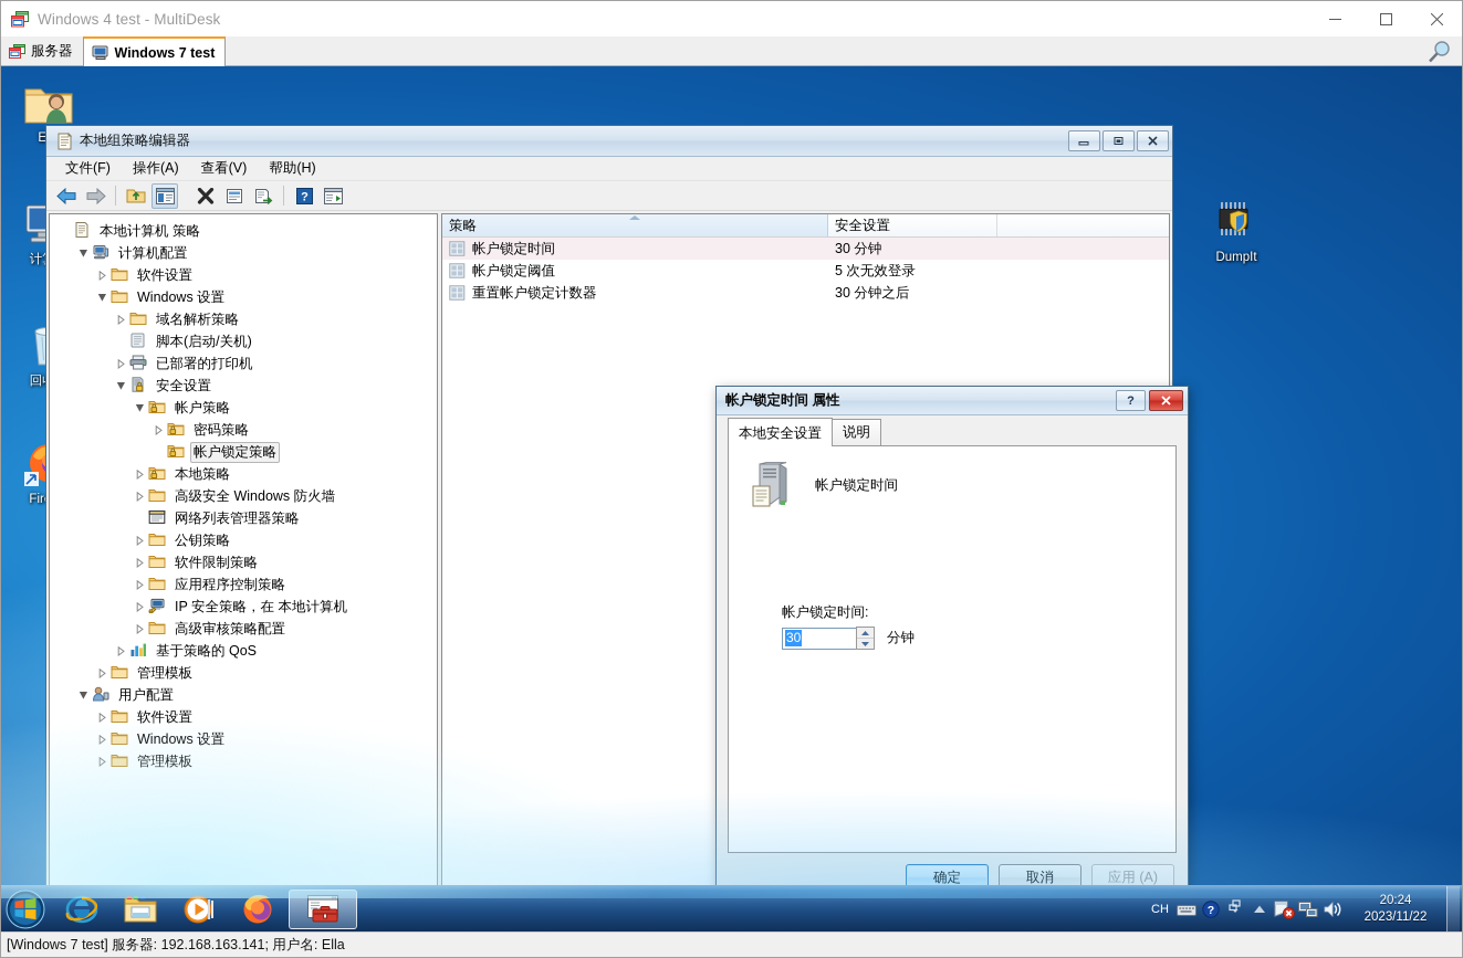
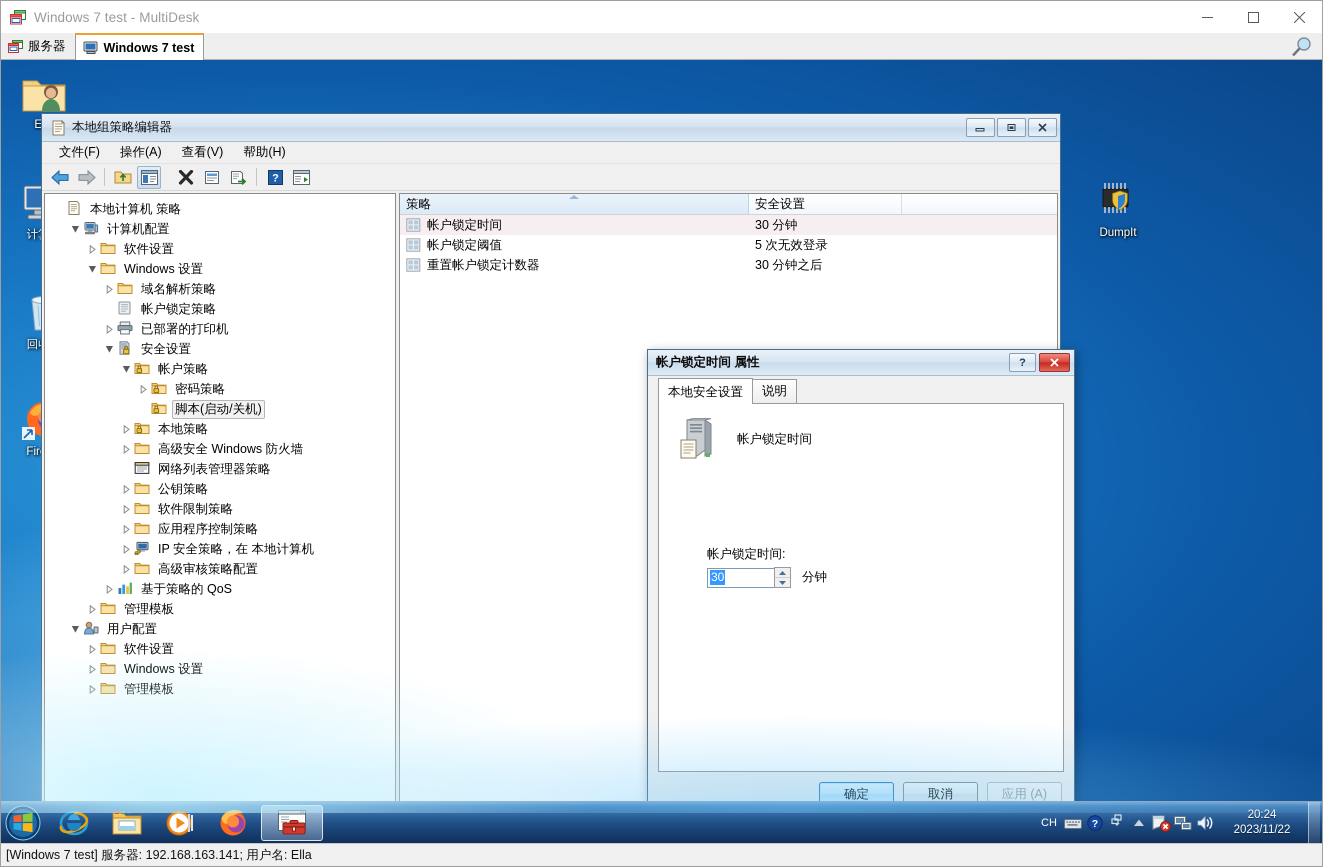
- Windows 4 test - MultiDesk
+ Windows 7 test - MultiDesk
  服务器
  Windows 7 test
  DumpIt
  本地组策略编辑器
  文件(F)
  操作(A)
  查看(V)
  帮助(H)
  ?
  本地计算机 策略
  计算机配置
  软件设置
  Windows 设置
  域名解析策略
- 脚本(启动/关机)
+ 帐户锁定策略
  已部署的打印机
  安全设置
  帐户策略
  密码策略
- 帐户锁定策略
+ 脚本(启动/关机)
  本地策略
  高级安全 Windows 防火墙
  策略
  安全设置
  帐户锁定时间
  30 分钟
  帐户锁定阈值
  5 次无效登录
  重置帐户锁定计数器
  30 分钟之后
  帐户锁定时间 属性
  ?
  本地安全设置
  说明
  帐户锁定时间
  CH
  ?
  20:24
  2023/11/22
  [Windows 7 test] 服务器: 192.168.163.141; 用户名: Ella
